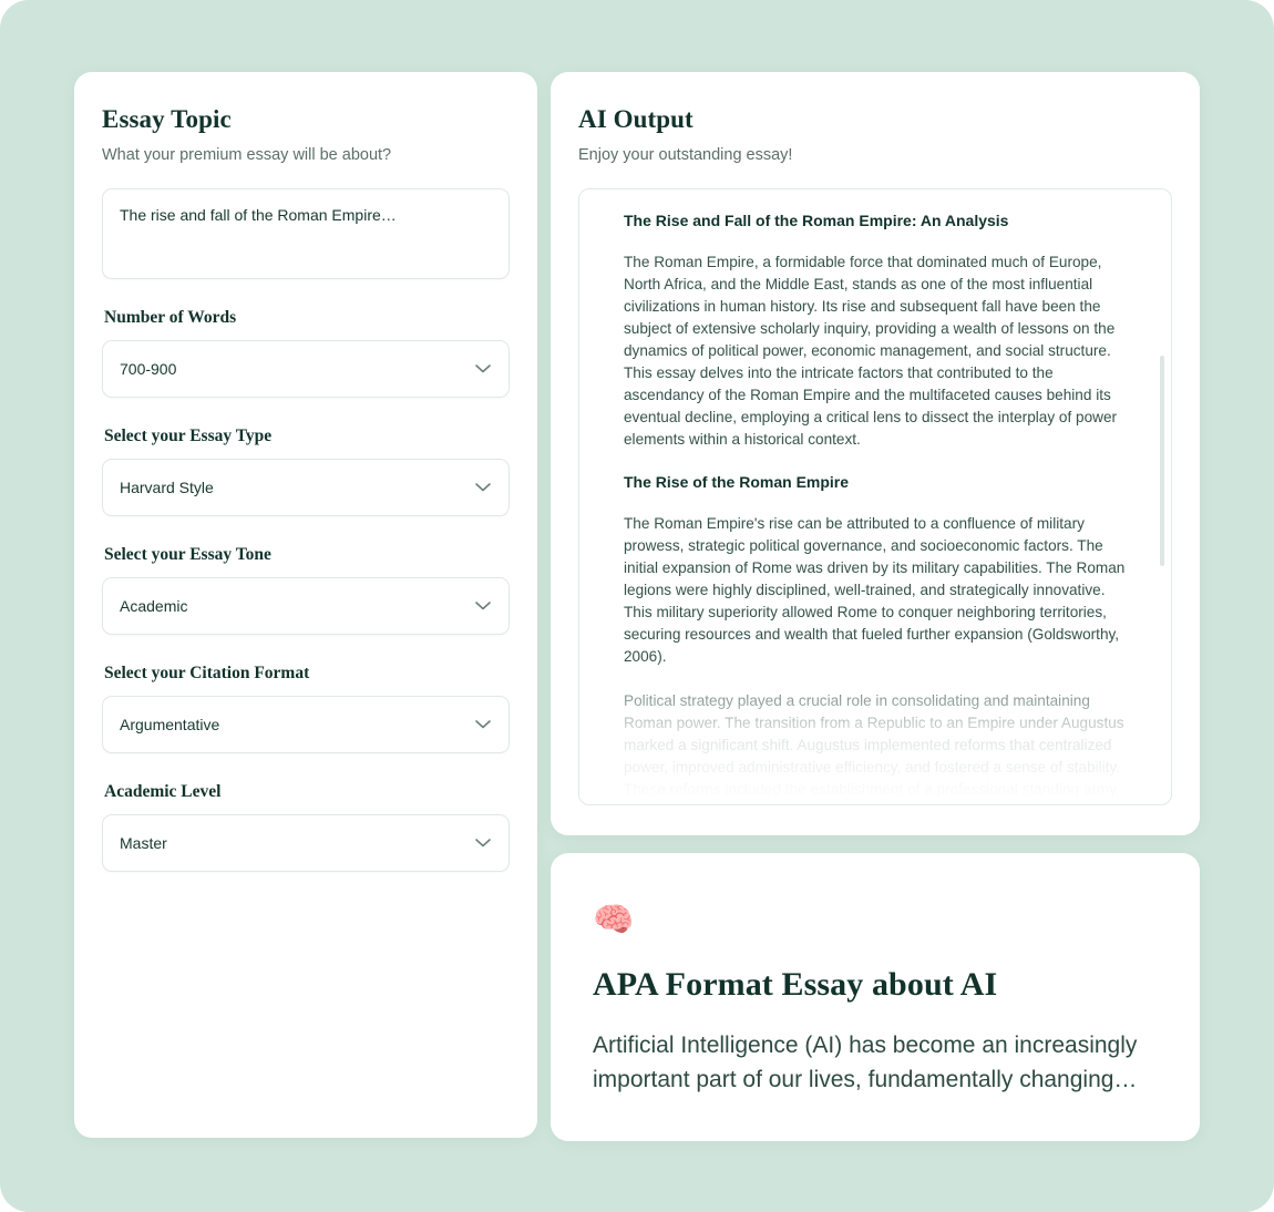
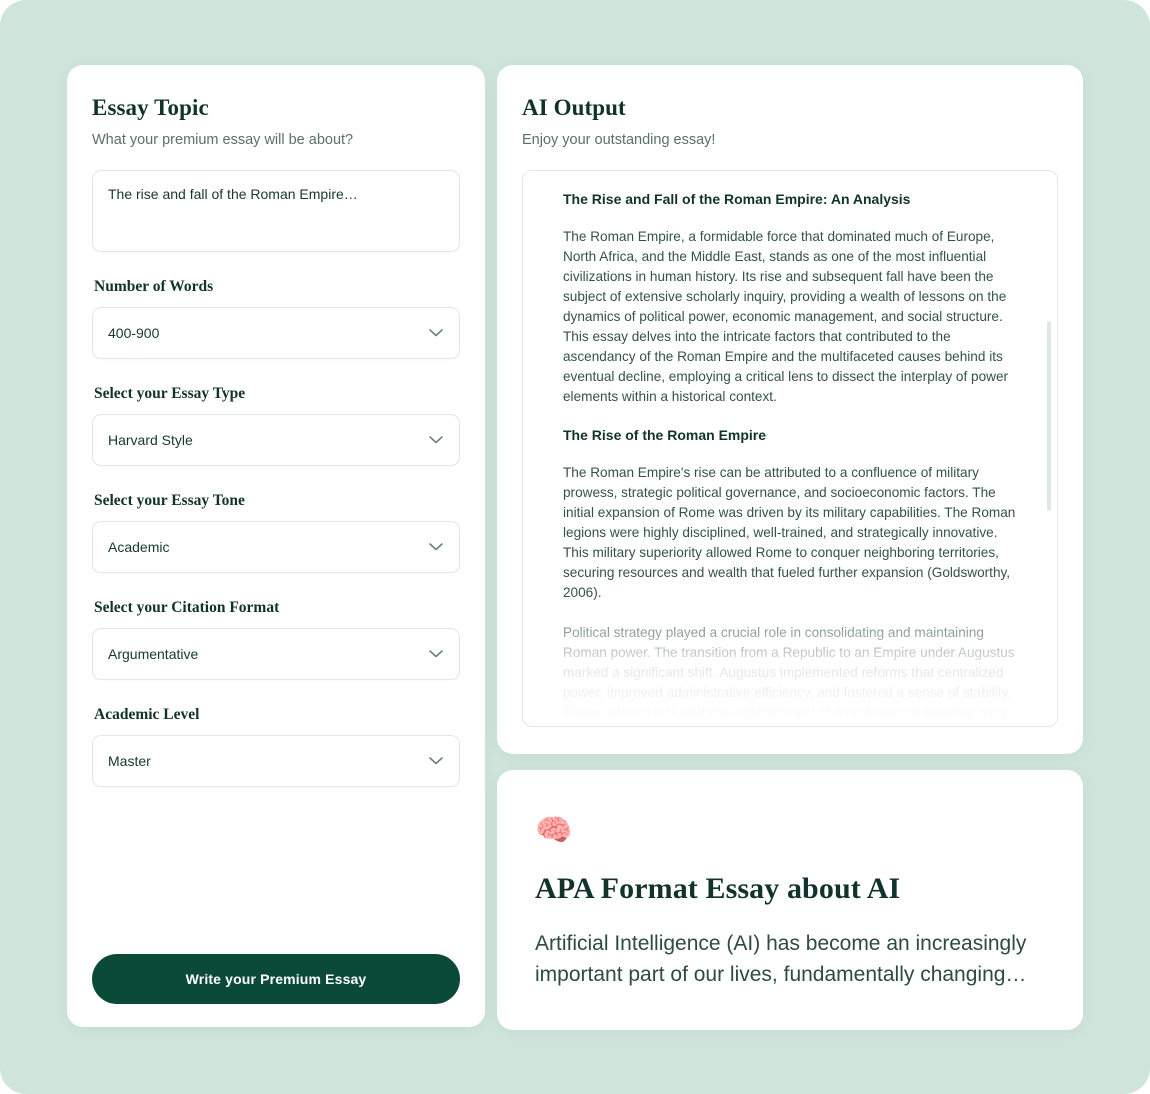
  Essay Topic
  What your premium essay will be about?
  The rise and fall of the Roman Empire…
  Number of Words
- 700-900
+ 400-900
  Select your Essay Type
  Harvard Style
  Select your Essay Tone
  Academic
  Select your Citation Format
  Argumentative
  Academic Level
  Master
+ Write your Premium Essay
  AI Output
  Enjoy your outstanding essay!
  The Rise and Fall of the Roman Empire: An Analysis
  The Roman Empire, a formidable force that dominated much of Europe, North Africa, and the Middle East, stands as one of the most influential civilizations in human history. Its rise and subsequent fall have been the subject of extensive scholarly inquiry, providing a wealth of lessons on the dynamics of political power, economic management, and social structure. This essay delves into the intricate factors that contributed to the ascendancy of the Roman Empire and the multifaceted causes behind its eventual decline, employing a critical lens to dissect the interplay of power elements within a historical context.
  The Rise of the Roman Empire
  The Roman Empire's rise can be attributed to a confluence of military prowess, strategic political governance, and socioeconomic factors. The initial expansion of Rome was driven by its military capabilities. The Roman legions were highly disciplined, well-trained, and strategically innovative. This military superiority allowed Rome to conquer neighboring territories, securing resources and wealth that fueled further expansion (Goldsworthy, 2006).
  🧠
  APA Format Essay about AI
  Artificial Intelligence (AI) has become an increasingly important part of our lives, fundamentally changing…
